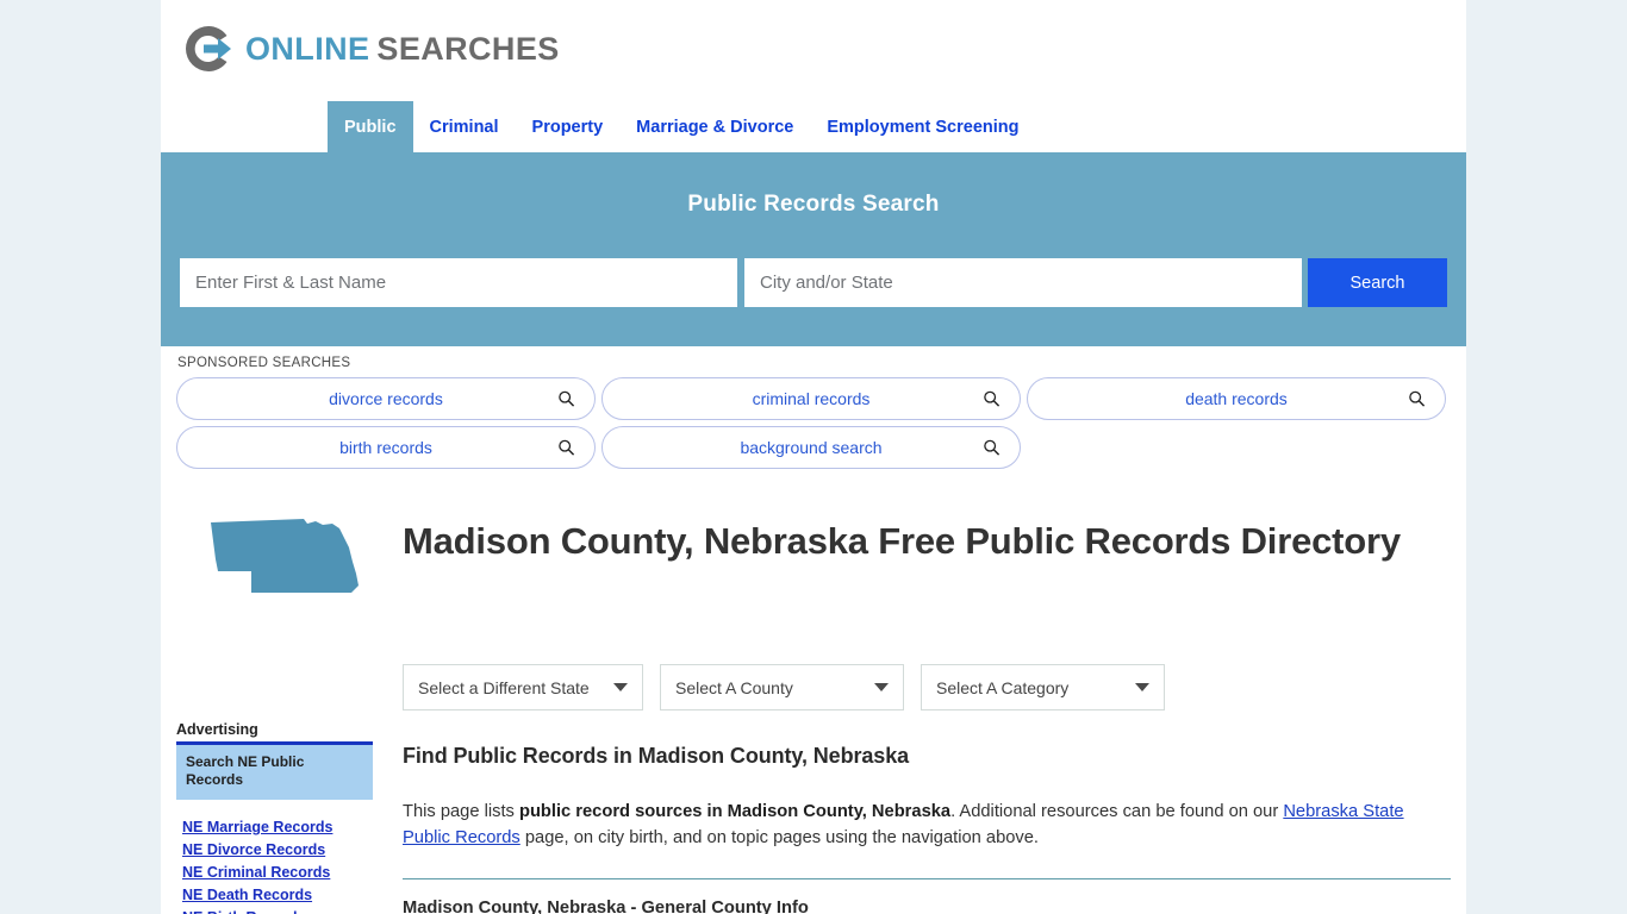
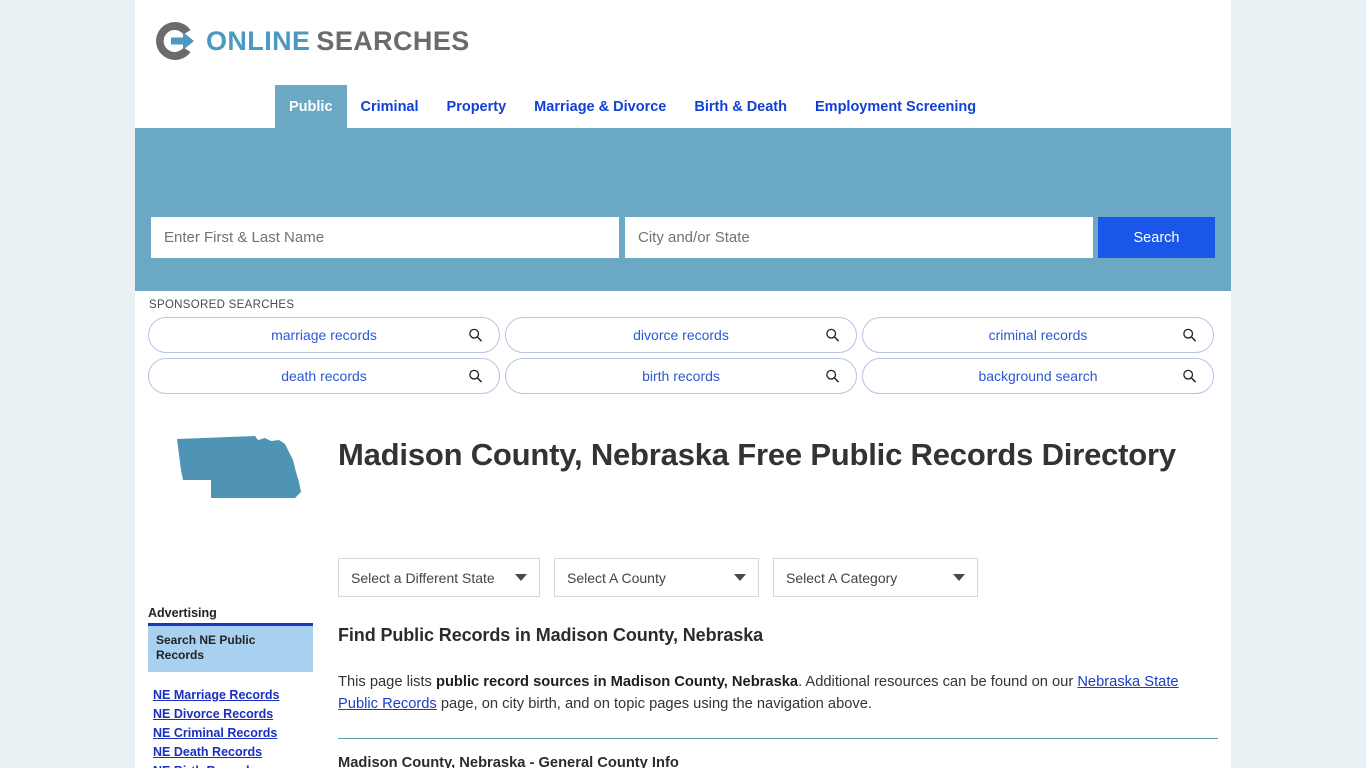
  ONLINE SEARCHES
  Public
  Criminal
  Property
  Marriage & Divorce
+ Birth & Death
  Employment Screening
- Public Records Search
  Enter First & Last Name
  City and/or State
  Search
  SPONSORED SEARCHES
+ marriage records
  divorce records
  criminal records
  death records
  birth records
  background search
  Madison County, Nebraska Free Public Records Directory
  Select a Different State
  Select A County
  Select A Category
  Advertising
  Search NE Public Records
  NE Marriage Records
  NE Divorce Records
  NE Criminal Records
  NE Death Records
  Find Public Records in Madison County, Nebraska
  This page lists public record sources in Madison County, Nebraska. Additional resources can be found on our Nebraska State Public Records page, on city birth, and on topic pages using the navigation above.
  Madison County, Nebraska - General County Info
